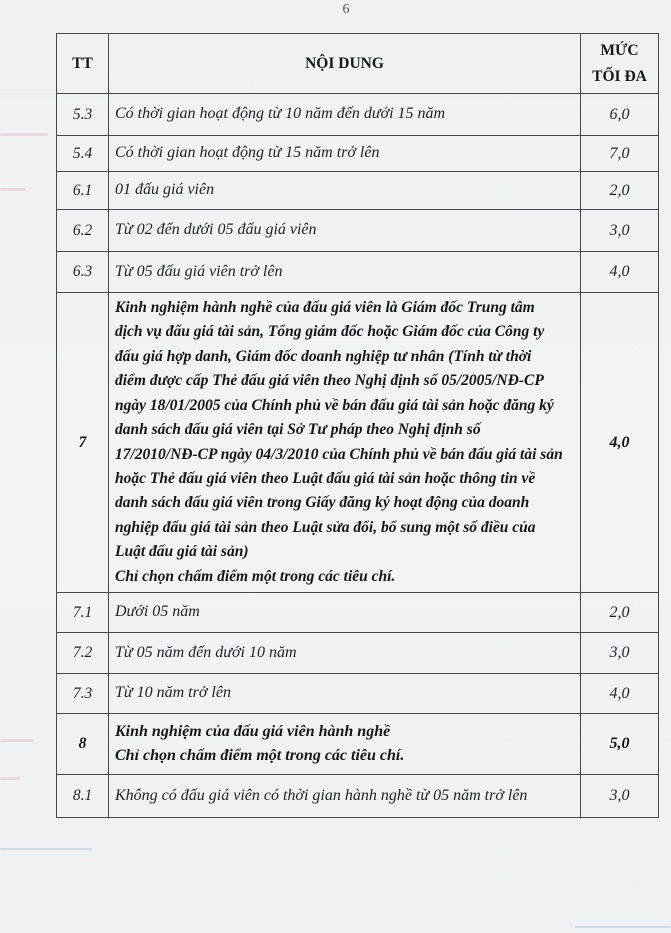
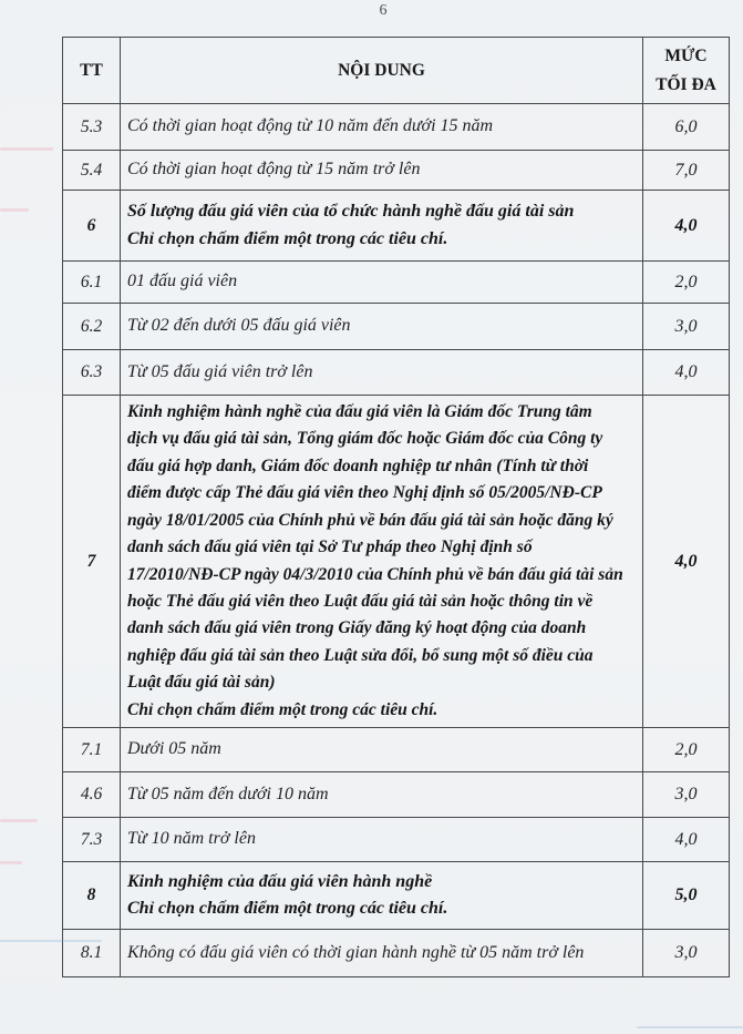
  6
  TT	NỘI DUNG	MỨC TỐI ĐA
  5.3	Có thời gian hoạt động từ 10 năm đến dưới 15 năm	6,0
  5.4	Có thời gian hoạt động từ 15 năm trở lên	7,0
+ 6	Số lượng đấu giá viên của tổ chức hành nghề đấu giá tài sảnChỉ chọn chấm điểm một trong các tiêu chí.	4,0
  6.1	01 đấu giá viên	2,0
  6.2	Từ 02 đến dưới 05 đấu giá viên	3,0
  6.3	Từ 05 đấu giá viên trở lên	4,0
  7	Kinh nghiệm hành nghề của đấu giá viên là Giám đốc Trung tâmdịch vụ đấu giá tài sản, Tổng giám đốc hoặc Giám đốc của Công tyđấu giá hợp danh, Giám đốc doanh nghiệp tư nhân (Tính từ thờiđiểm được cấp Thẻ đấu giá viên theo Nghị định số 05/2005/NĐ-CPngày 18/01/2005 của Chính phủ về bán đấu giá tài sản hoặc đăng kýdanh sách đấu giá viên tại Sở Tư pháp theo Nghị định số17/2010/NĐ-CP ngày 04/3/2010 của Chính phủ về bán đấu giá tài sảnhoặc Thẻ đấu giá viên theo Luật đấu giá tài sản hoặc thông tin vềdanh sách đấu giá viên trong Giấy đăng ký hoạt động của doanhnghiệp đấu giá tài sản theo Luật sửa đổi, bổ sung một số điều củaLuật đấu giá tài sản)Chỉ chọn chấm điểm một trong các tiêu chí.	4,0
  7.1	Dưới 05 năm	2,0
- 7.2	Từ 05 năm đến dưới 10 năm	3,0
+ 4.6	Từ 05 năm đến dưới 10 năm	3,0
  7.3	Từ 10 năm trở lên	4,0
  8	Kinh nghiệm của đấu giá viên hành nghềChỉ chọn chấm điểm một trong các tiêu chí.	5,0
  8.1	Không có đấu giá viên có thời gian hành nghề từ 05 năm trở lên	3,0
